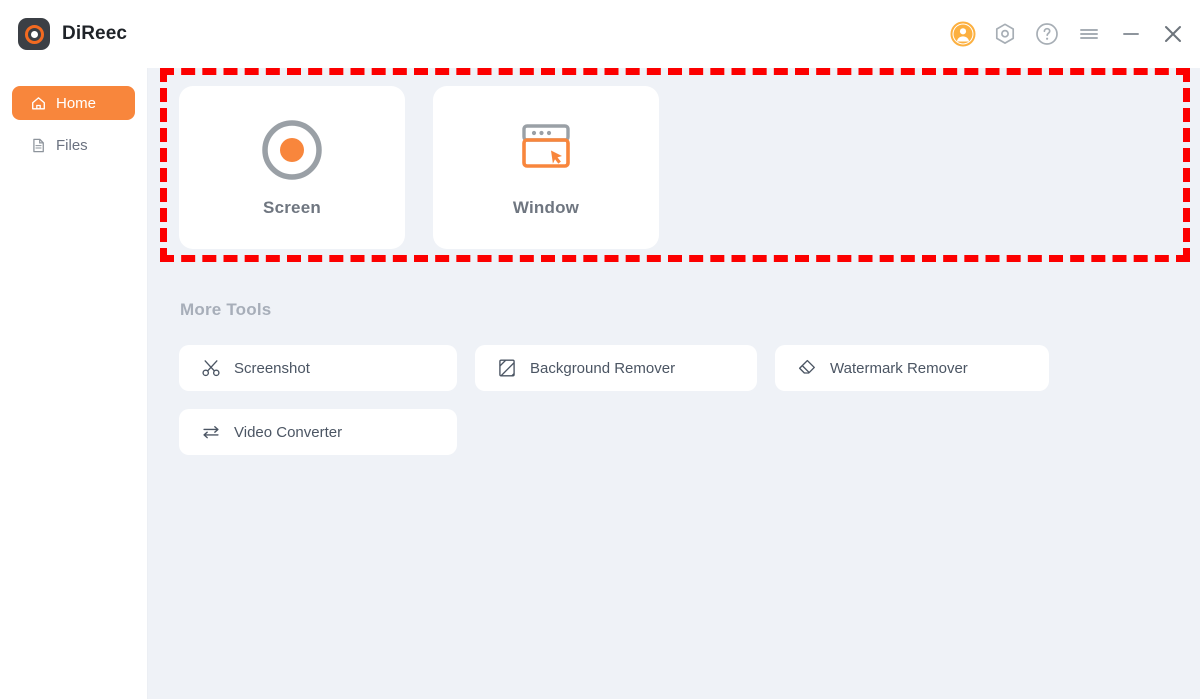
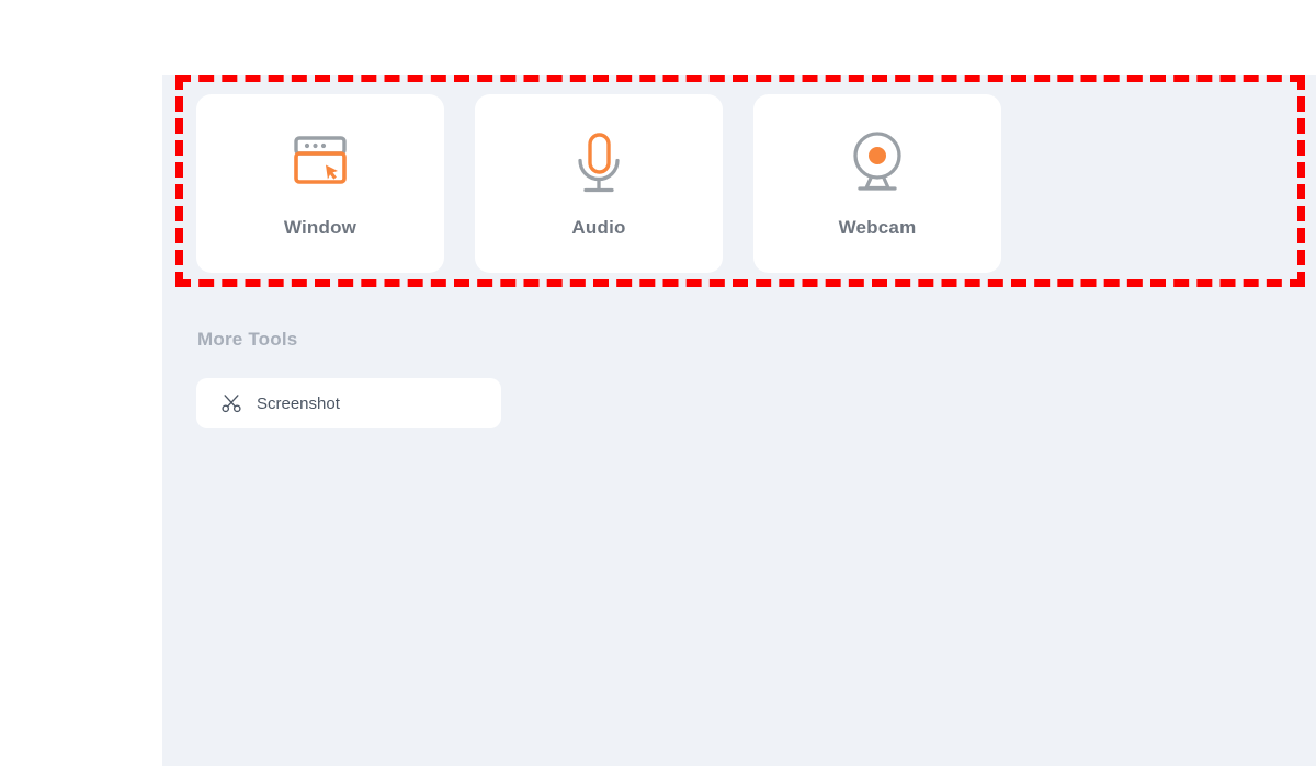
- DiReec
- Home
- Files
- Screen
  Window
+ Audio
+ Webcam
  More Tools
  Screenshot
- Background Remover
- Watermark Remover
- Video Converter
